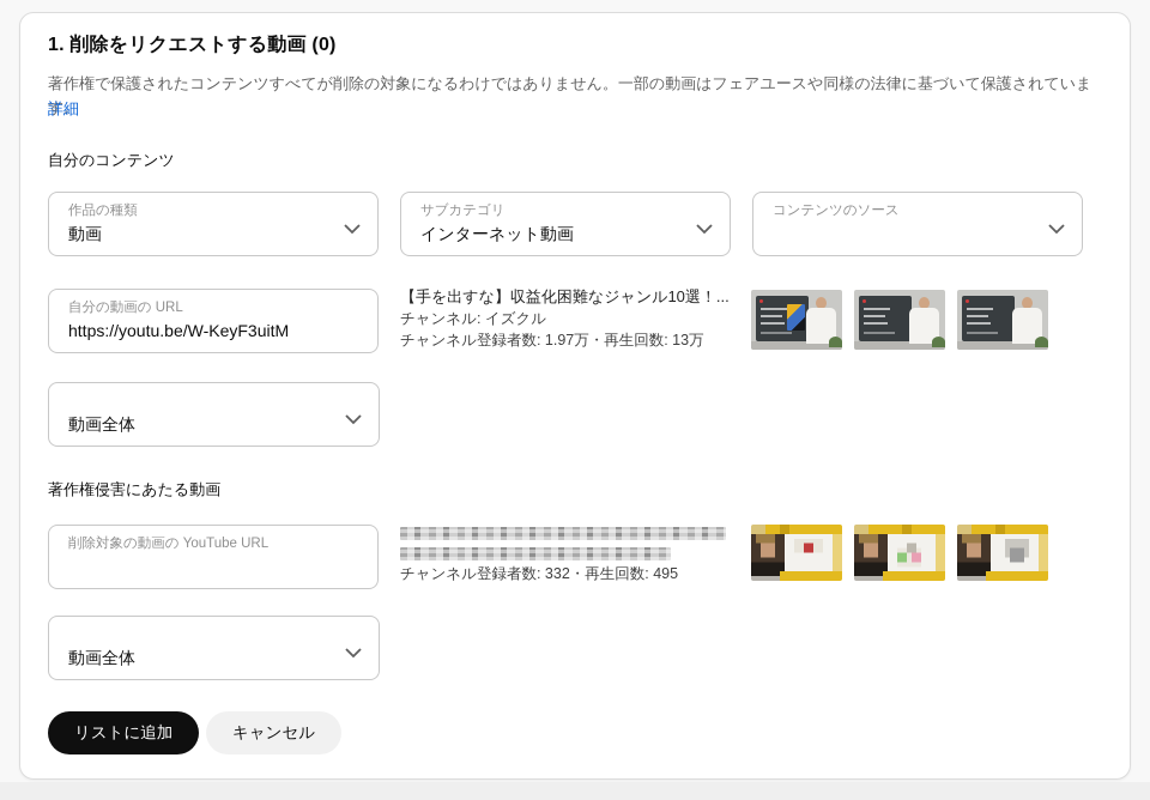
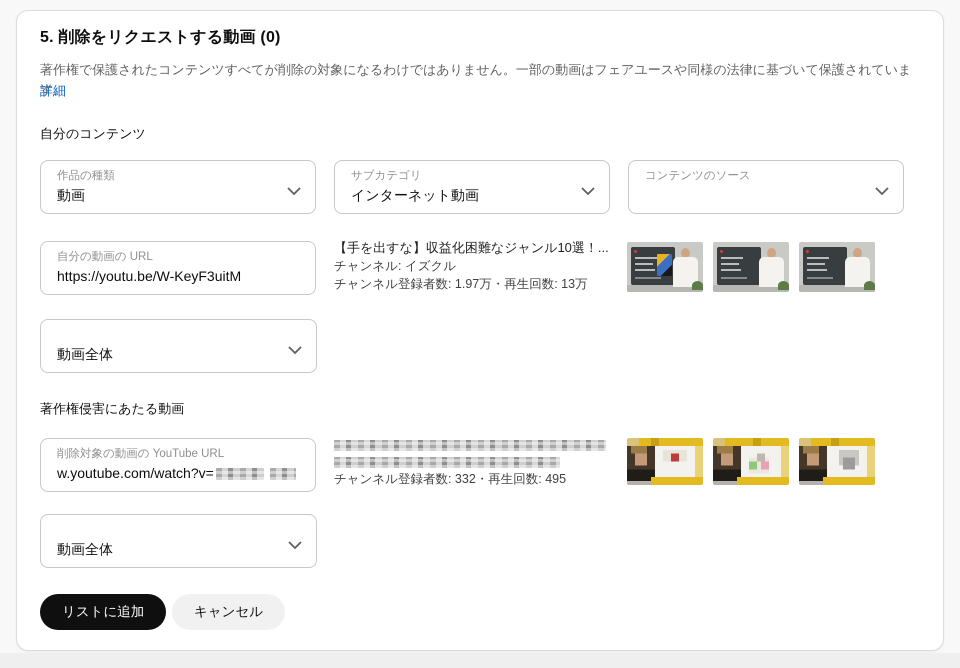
- 1. 削除をリクエストする動画 (0)
+ 5. 削除をリクエストする動画 (0)
  著作権で保護されたコンテンツすべてが削除の対象になるわけではありません。一部の動画はフェアユースや同様の法律に基づいて保護されています。
  詳細
  自分のコンテンツ
  作品の種類
  動画
  サブカテゴリ
  インターネット動画
  コンテンツのソース
  自分の動画の URL
  https://youtu.be/W-KeyF3uitM
  【手を出すな】収益化困難なジャンル10選！...
  チャンネル: イズクル
  チャンネル登録者数: 1.97万・再生回数: 13万
  動画全体
  著作権侵害にあたる動画
  削除対象の動画の YouTube URL
+ w.youtube.com/watch?v=
  チャンネル登録者数: 332・再生回数: 495
  動画全体
  リストに追加
  キャンセル
